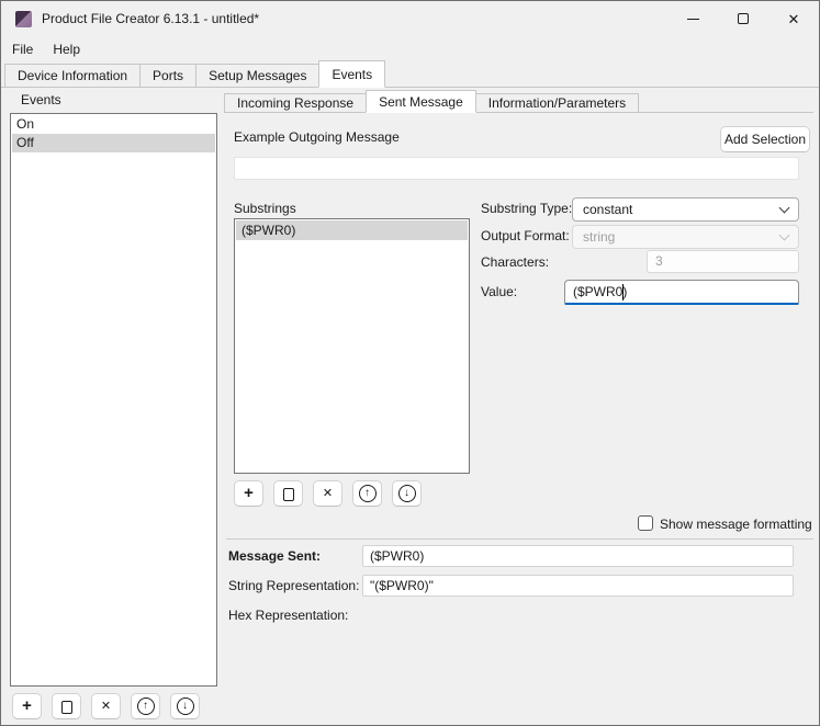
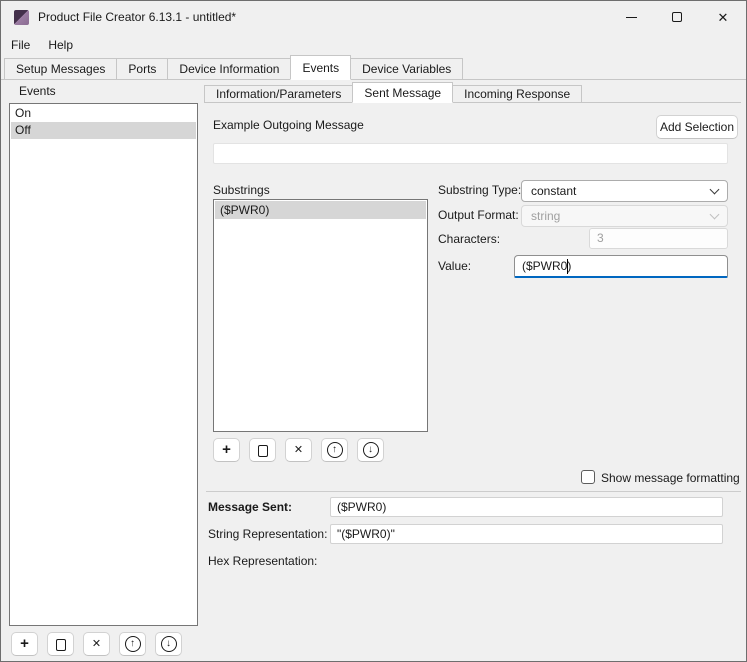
  Product File Creator 6.13.1 - untitled*
  ✕
  File
  Help
- Device Information
+ Setup Messages
  Ports
- Setup Messages
+ Device Information
  Events
+ Device Variables
  Events
  On
  Off
  +
  ✕
  ↑
  ↓
- Incoming Response
+ Information/Parameters
  Sent Message
- Information/Parameters
+ Incoming Response
  Example Outgoing Message
  Add Selection
  Substrings
  ($PWR0)
  +
  ✕
  ↑
  ↓
  Substring Type:
  constant
  Output Format:
  string
  Characters:
  3
  Value:
  ($PWR0)
  Show message formatting
  Message Sent:
  ($PWR0)
  String Representation:
  "($PWR0)"
  Hex Representation:
